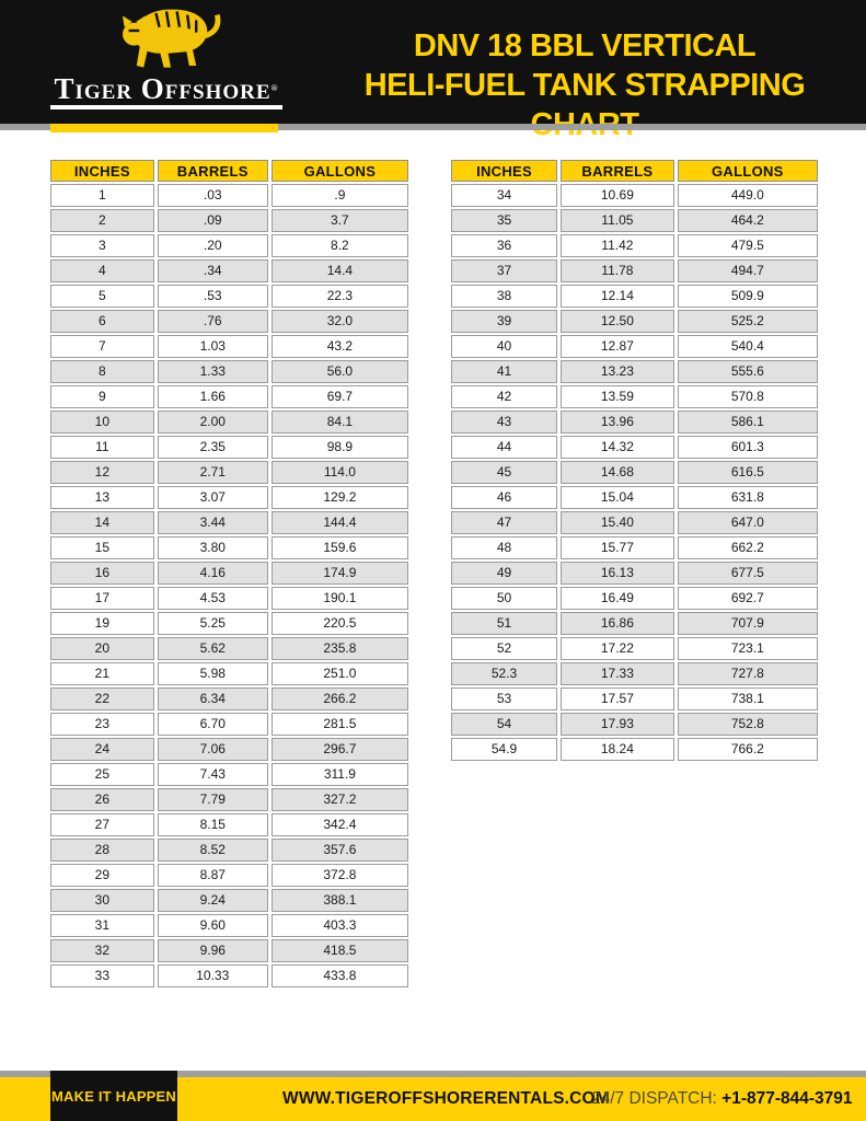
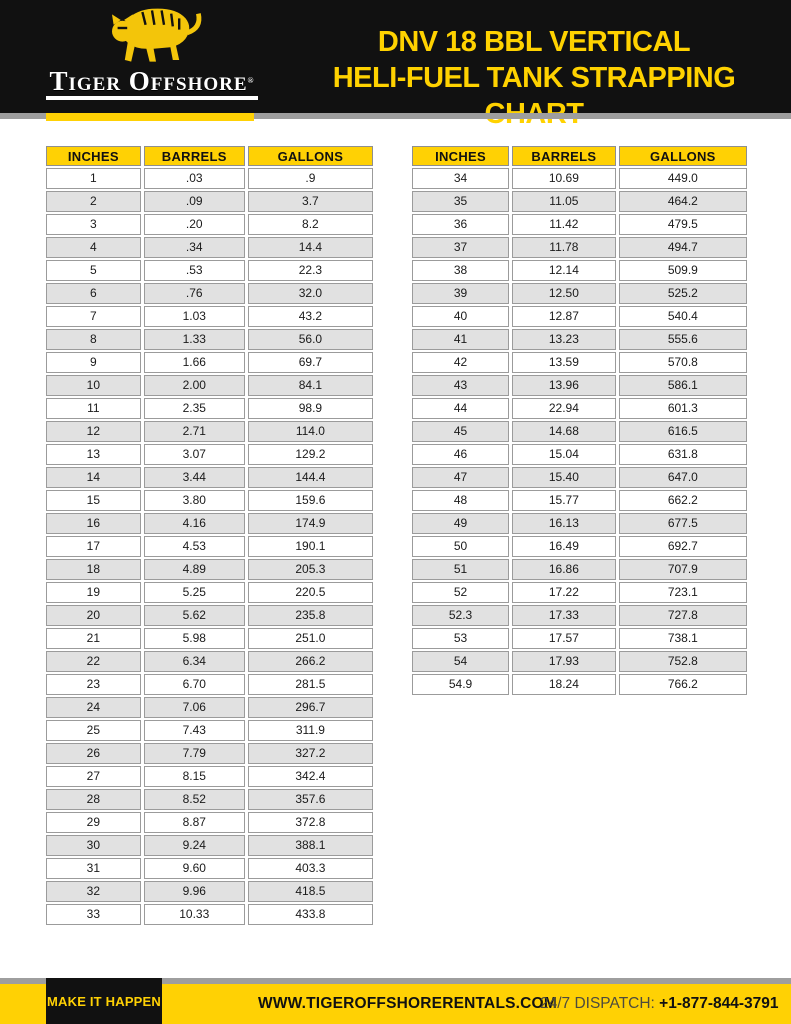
  Tiger Offshore®
  DNV 18 BBL VERTICAL
  HELI-FUEL TANK STRAPPING
  INCHES	BARRELS	GALLONS
  1	.03	.9
  2	.09	3.7
  3	.20	8.2
  4	.34	14.4
  5	.53	22.3
  6	.76	32.0
  7	1.03	43.2
  8	1.33	56.0
  9	1.66	69.7
  10	2.00	84.1
  11	2.35	98.9
  12	2.71	114.0
  13	3.07	129.2
  14	3.44	144.4
  15	3.80	159.6
  16	4.16	174.9
  17	4.53	190.1
+ 18	4.89	205.3
  19	5.25	220.5
  20	5.62	235.8
  21	5.98	251.0
  22	6.34	266.2
  23	6.70	281.5
  24	7.06	296.7
  25	7.43	311.9
  26	7.79	327.2
  27	8.15	342.4
  28	8.52	357.6
  29	8.87	372.8
  30	9.24	388.1
  31	9.60	403.3
  32	9.96	418.5
  33	10.33	433.8
  INCHES	BARRELS	GALLONS
  34	10.69	449.0
  35	11.05	464.2
  36	11.42	479.5
  37	11.78	494.7
  38	12.14	509.9
  39	12.50	525.2
  40	12.87	540.4
  41	13.23	555.6
  42	13.59	570.8
  43	13.96	586.1
- 44	14.32	601.3
+ 44	22.94	601.3
  45	14.68	616.5
  46	15.04	631.8
  47	15.40	647.0
  48	15.77	662.2
  49	16.13	677.5
  50	16.49	692.7
  51	16.86	707.9
  52	17.22	723.1
  52.3	17.33	727.8
  53	17.57	738.1
  54	17.93	752.8
  54.9	18.24	766.2
  WWW.TIGEROFFSHORERENTALS.COM
  24/7 DISPATCH: +1-877-844-3791
  MAKE IT HAPPEN
